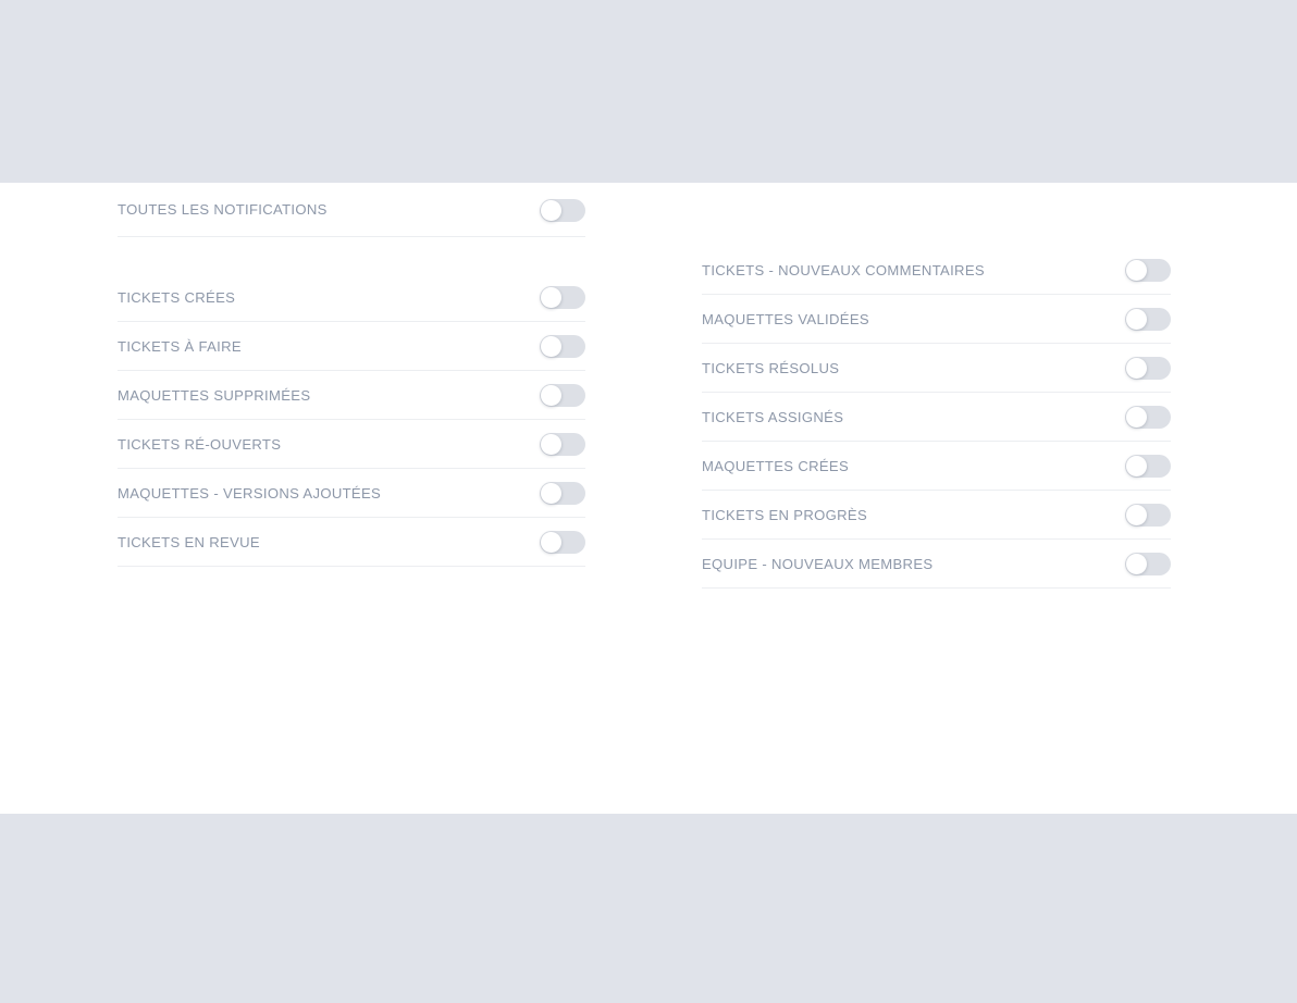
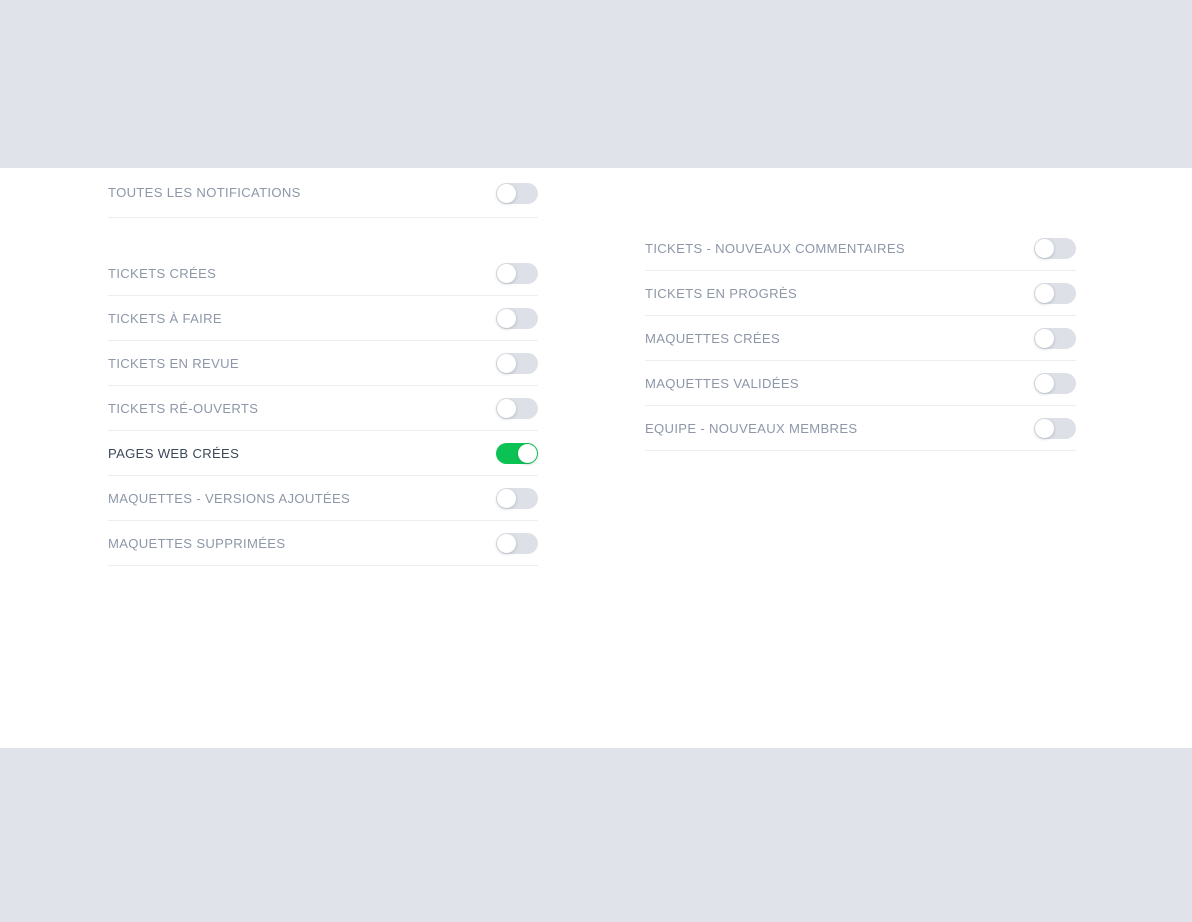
  TOUTES LES NOTIFICATIONS
  TICKETS CRÉES
  TICKETS À FAIRE
- MAQUETTES SUPPRIMÉES
+ TICKETS EN REVUE
  TICKETS RÉ-OUVERTS
+ PAGES WEB CRÉES
  MAQUETTES - VERSIONS AJOUTÉES
- TICKETS EN REVUE
+ MAQUETTES SUPPRIMÉES
  TICKETS - NOUVEAUX COMMENTAIRES
- MAQUETTES VALIDÉES
+ TICKETS EN PROGRÈS
- TICKETS RÉSOLUS
- TICKETS ASSIGNÉS
  MAQUETTES CRÉES
- TICKETS EN PROGRÈS
+ MAQUETTES VALIDÉES
  EQUIPE - NOUVEAUX MEMBRES
